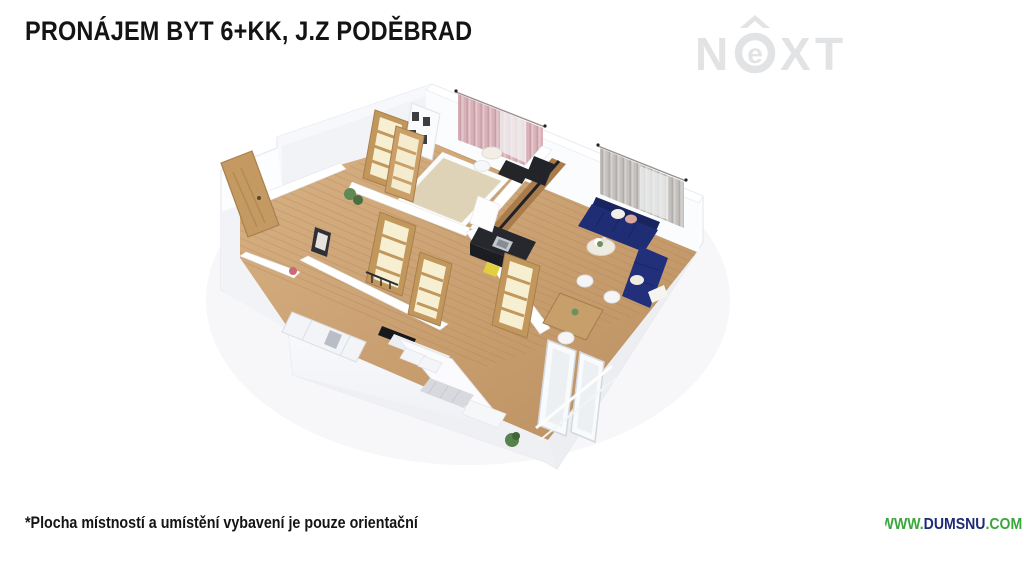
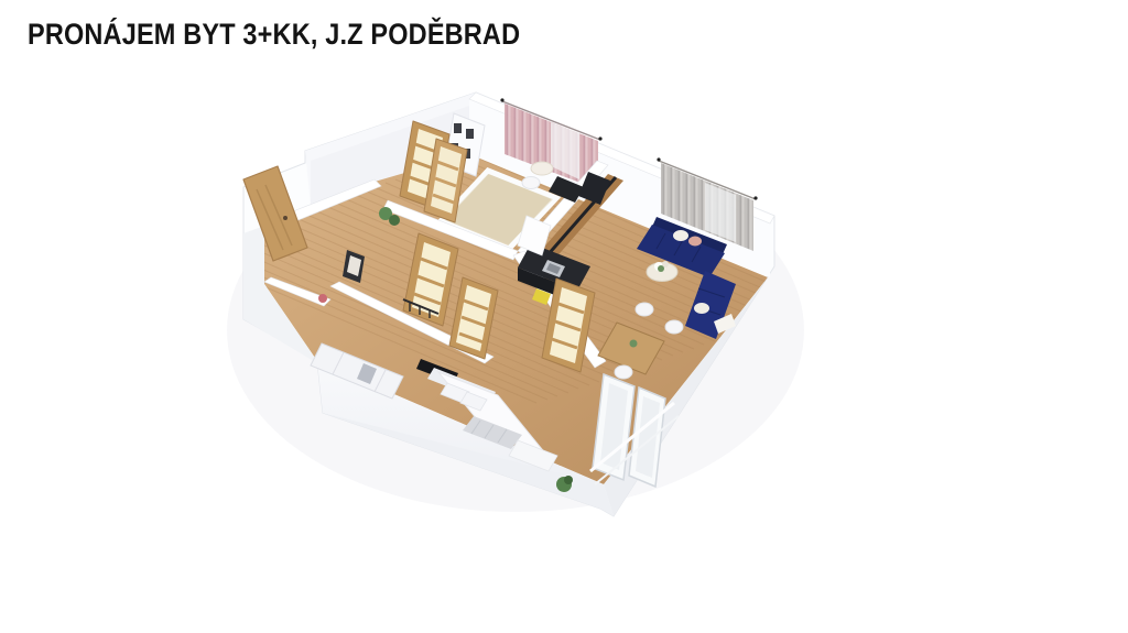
- PRONÁJEM BYT 6+KK, J.Z PODĚBRAD
+ PRONÁJEM BYT 3+KK, J.Z PODĚBRAD
- N
- e
- X
- T
- *Plocha místností a umístění vybavení je pouze orientační
- WWW.DUMSNU.COM
